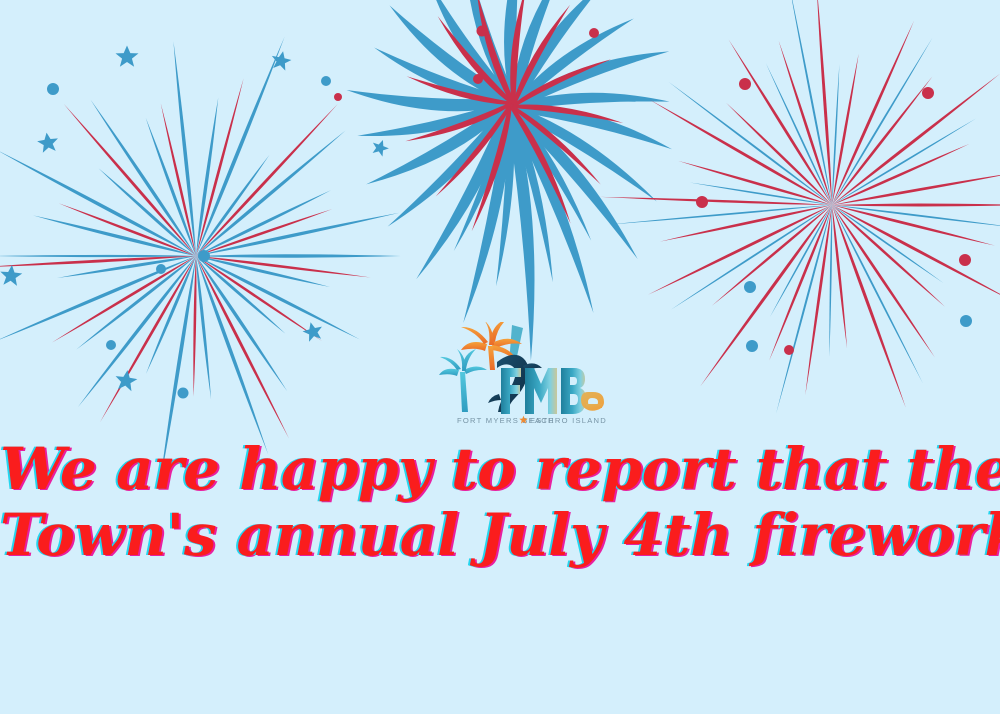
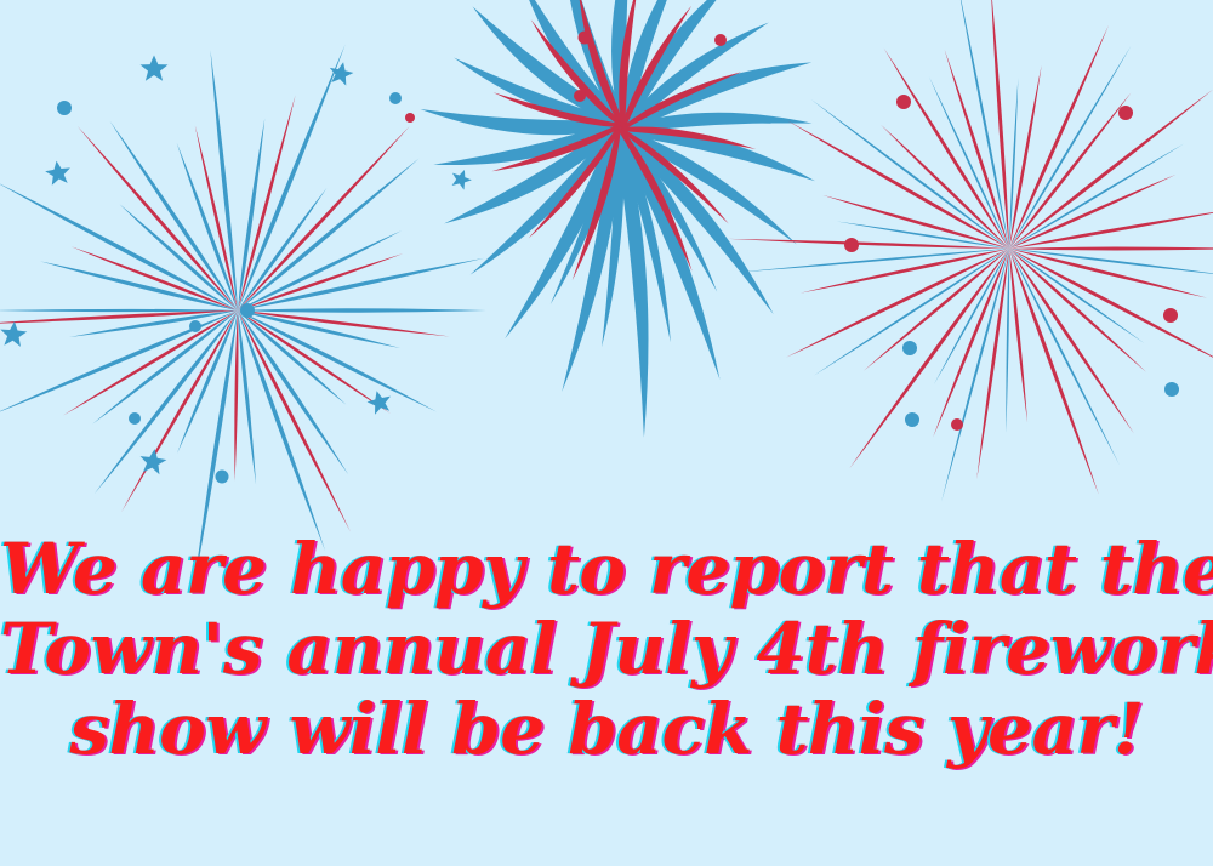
- FORT MYERS BEACH
- ESTERO ISLAND
  We are happy to report that the
  Town's annual July 4th firewor
+ show will be back this year!
